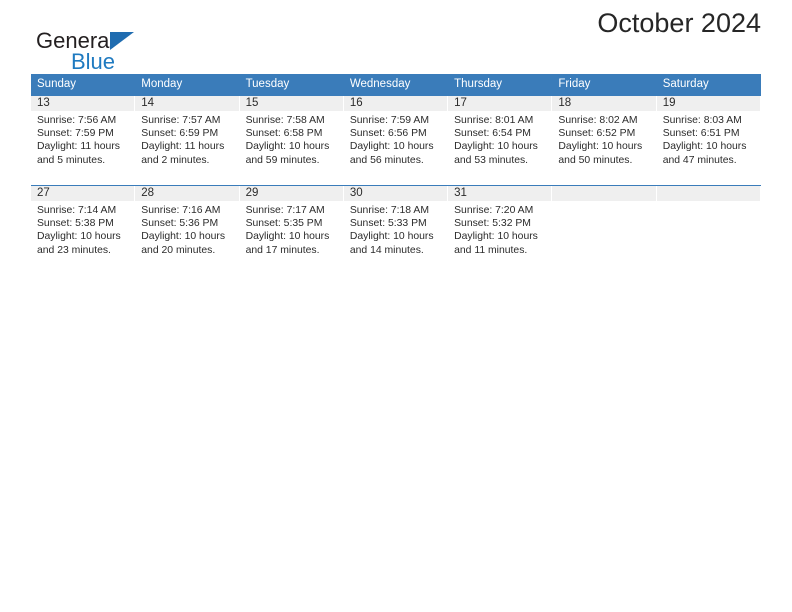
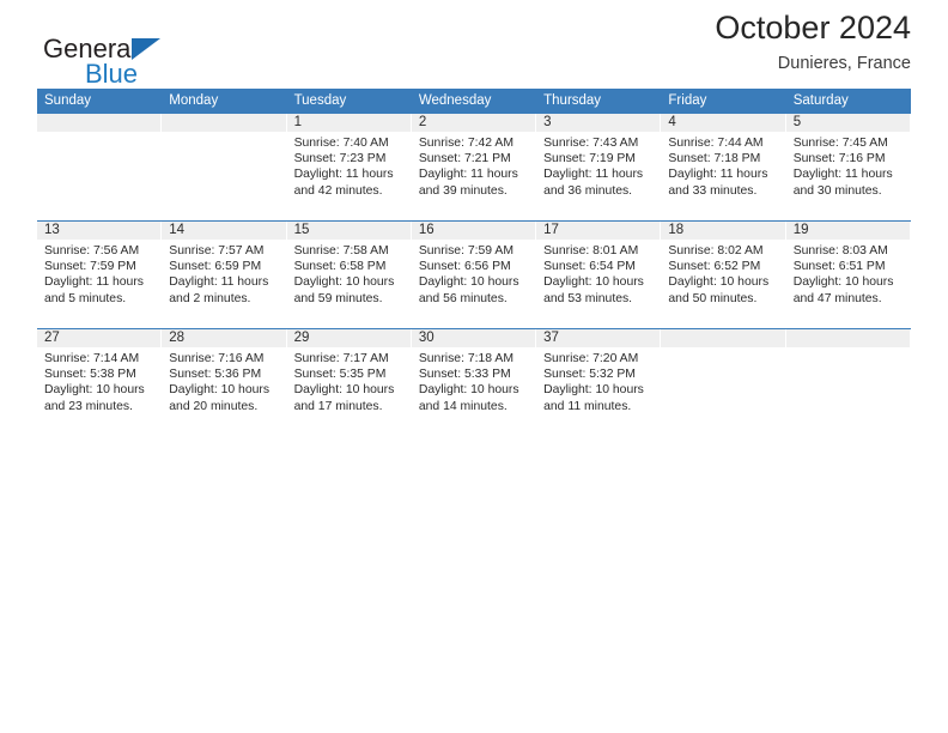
  General
  Blue
  October 2024
+ Dunieres, France
  Sunday	Monday	Tuesday	Wednesday	Thursday	Friday	Saturday
+ 		1Sunrise: 7:40 AMSunset: 7:23 PMDaylight: 11 hoursand 42 minutes.	2Sunrise: 7:42 AMSunset: 7:21 PMDaylight: 11 hoursand 39 minutes.	3Sunrise: 7:43 AMSunset: 7:19 PMDaylight: 11 hoursand 36 minutes.	4Sunrise: 7:44 AMSunset: 7:18 PMDaylight: 11 hoursand 33 minutes.	5Sunrise: 7:45 AMSunset: 7:16 PMDaylight: 11 hoursand 30 minutes.
  13Sunrise: 7:56 AMSunset: 7:59 PMDaylight: 11 hoursand 5 minutes.	14Sunrise: 7:57 AMSunset: 6:59 PMDaylight: 11 hoursand 2 minutes.	15Sunrise: 7:58 AMSunset: 6:58 PMDaylight: 10 hoursand 59 minutes.	16Sunrise: 7:59 AMSunset: 6:56 PMDaylight: 10 hoursand 56 minutes.	17Sunrise: 8:01 AMSunset: 6:54 PMDaylight: 10 hoursand 53 minutes.	18Sunrise: 8:02 AMSunset: 6:52 PMDaylight: 10 hoursand 50 minutes.	19Sunrise: 8:03 AMSunset: 6:51 PMDaylight: 10 hoursand 47 minutes.
- 27Sunrise: 7:14 AMSunset: 5:38 PMDaylight: 10 hoursand 23 minutes.	28Sunrise: 7:16 AMSunset: 5:36 PMDaylight: 10 hoursand 20 minutes.	29Sunrise: 7:17 AMSunset: 5:35 PMDaylight: 10 hoursand 17 minutes.	30Sunrise: 7:18 AMSunset: 5:33 PMDaylight: 10 hoursand 14 minutes.	31Sunrise: 7:20 AMSunset: 5:32 PMDaylight: 10 hoursand 11 minutes.
+ 27Sunrise: 7:14 AMSunset: 5:38 PMDaylight: 10 hoursand 23 minutes.	28Sunrise: 7:16 AMSunset: 5:36 PMDaylight: 10 hoursand 20 minutes.	29Sunrise: 7:17 AMSunset: 5:35 PMDaylight: 10 hoursand 17 minutes.	30Sunrise: 7:18 AMSunset: 5:33 PMDaylight: 10 hoursand 14 minutes.	37Sunrise: 7:20 AMSunset: 5:32 PMDaylight: 10 hoursand 11 minutes.
